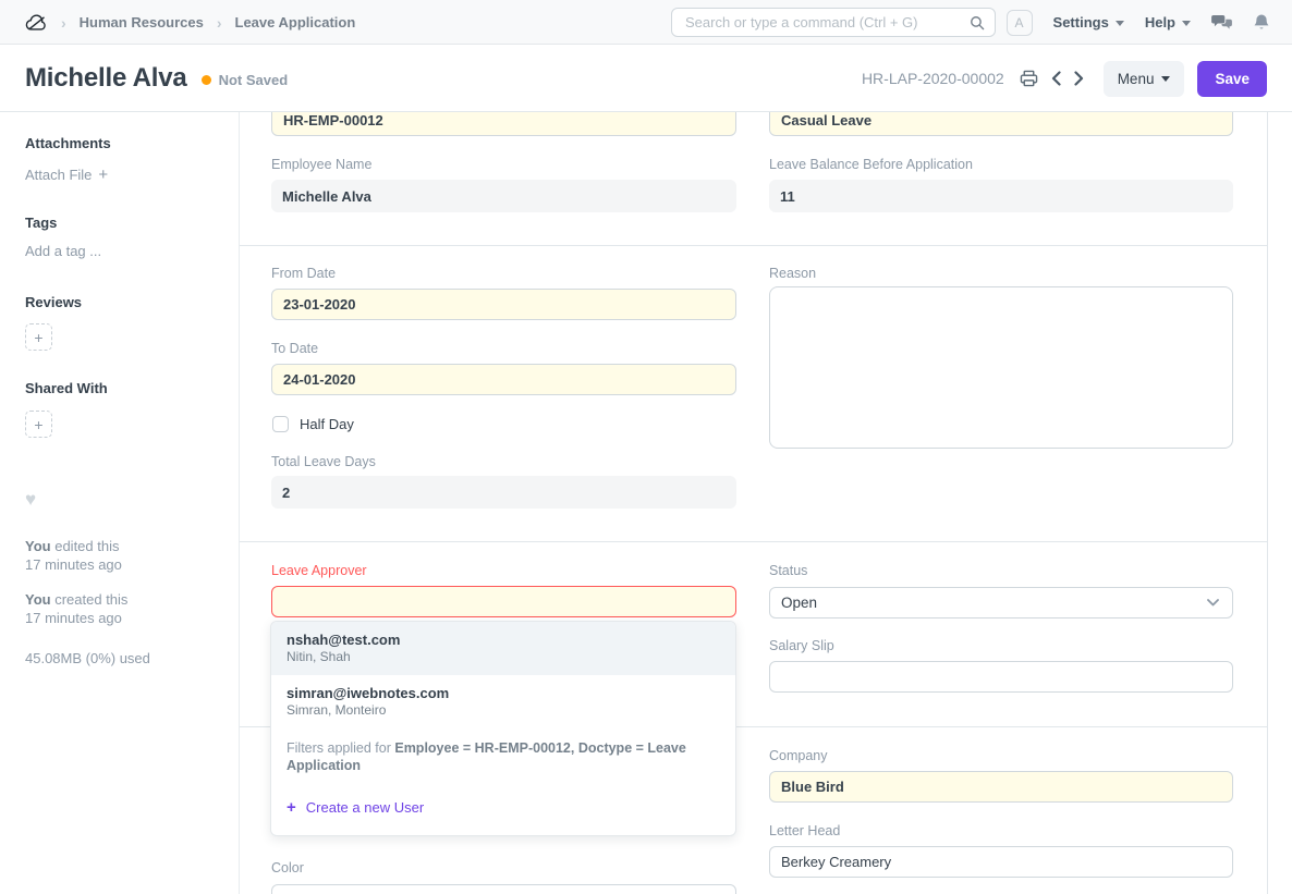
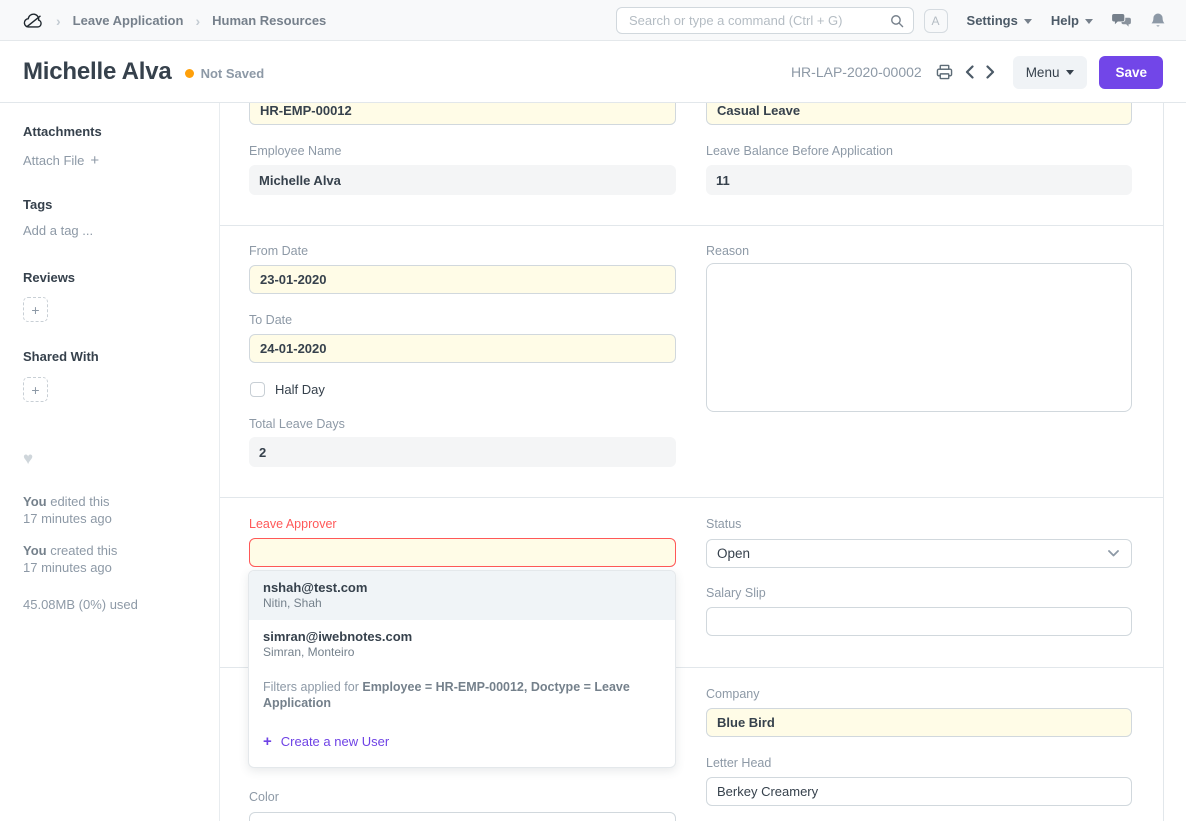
  ›
- Human Resources
+ Leave Application
  ›
- Leave Application
+ Human Resources
  Search or type a command (Ctrl + G)
  A
  Settings
  Help
  Michelle Alva
  Not Saved
  HR-LAP-2020-00002
  Menu
  Save
  Attachments
  Attach File
  +
  Tags
  Add a tag ...
  Reviews
  +
  Shared With
  +
  ♥
  You edited this
  17 minutes ago
  You created this
  17 minutes ago
  45.08MB (0%) used
  HR-EMP-00012
  Casual Leave
  Employee Name
  Michelle Alva
  Leave Balance Before Application
  11
  From Date
  23-01-2020
  To Date
  24-01-2020
  Half Day
  Total Leave Days
  2
  Reason
  Leave Approver
  Status
  Open
  Salary Slip
  Company
  Blue Bird
  Letter Head
  Berkey Creamery
  Color
  nshah@test.com
  Nitin, Shah
  simran@iwebnotes.com
  Simran, Monteiro
  Filters applied for Employee = HR-EMP-00012, Doctype = Leave Application
  +
  Create a new User
